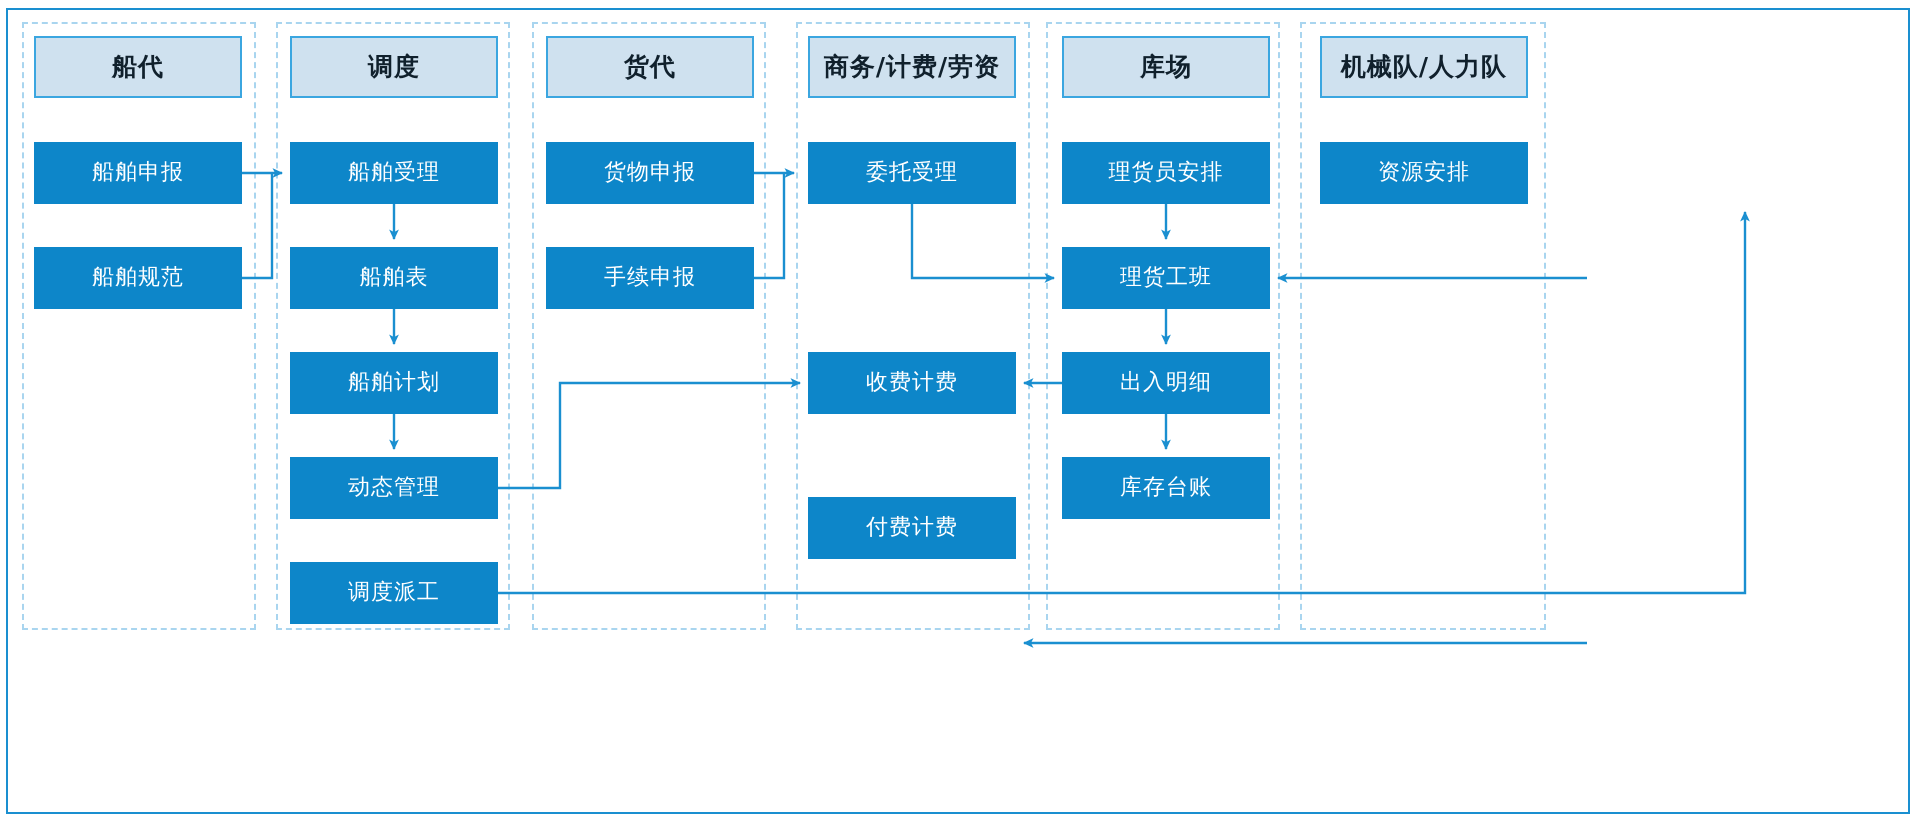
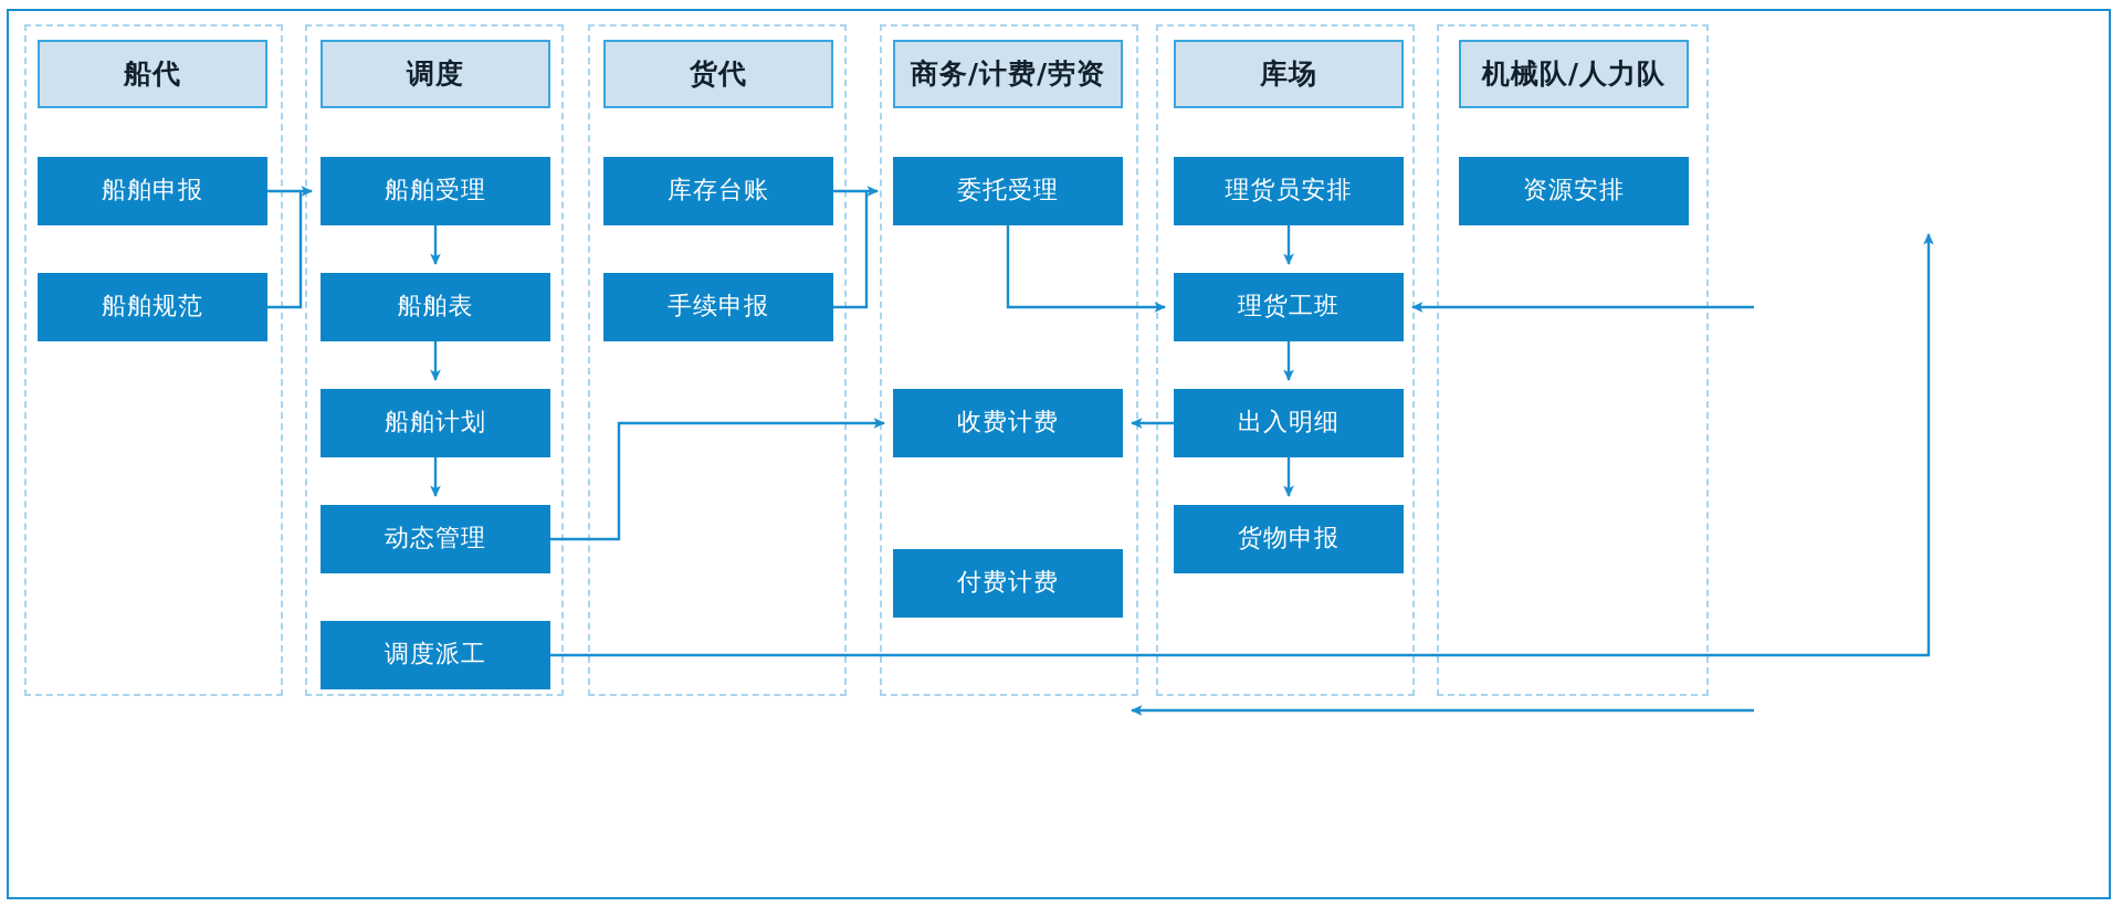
  船代
  调度
  货代
  商务/计费/劳资
  库场
  机械队/人力队
  船舶申报
  船舶规范
  船舶受理
  船舶表
  船舶计划
  动态管理
  调度派工
- 货物申报
+ 库存台账
  手续申报
  委托受理
  收费计费
  付费计费
  理货员安排
  理货工班
  出入明细
- 库存台账
+ 货物申报
  资源安排
